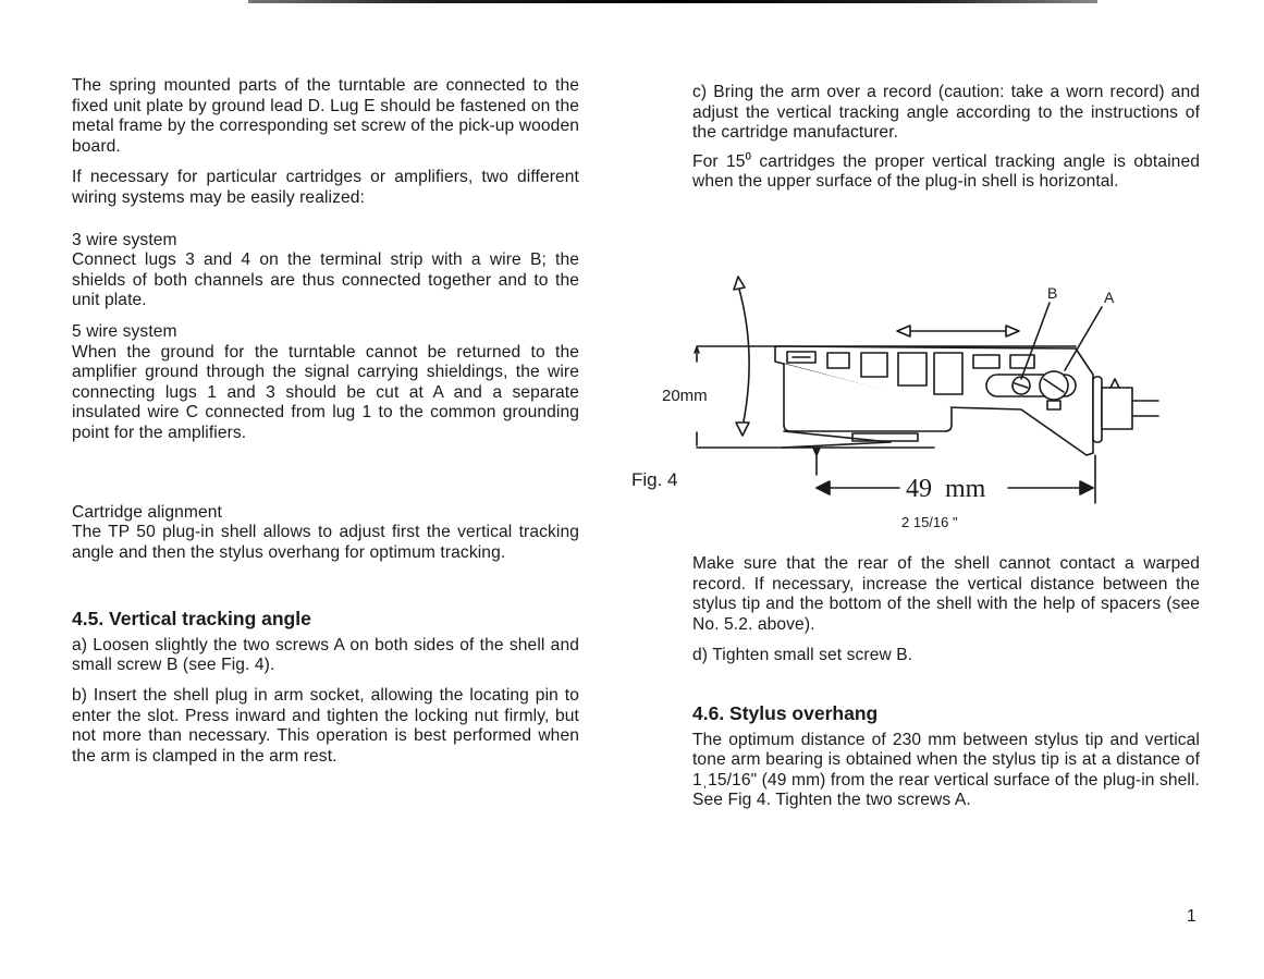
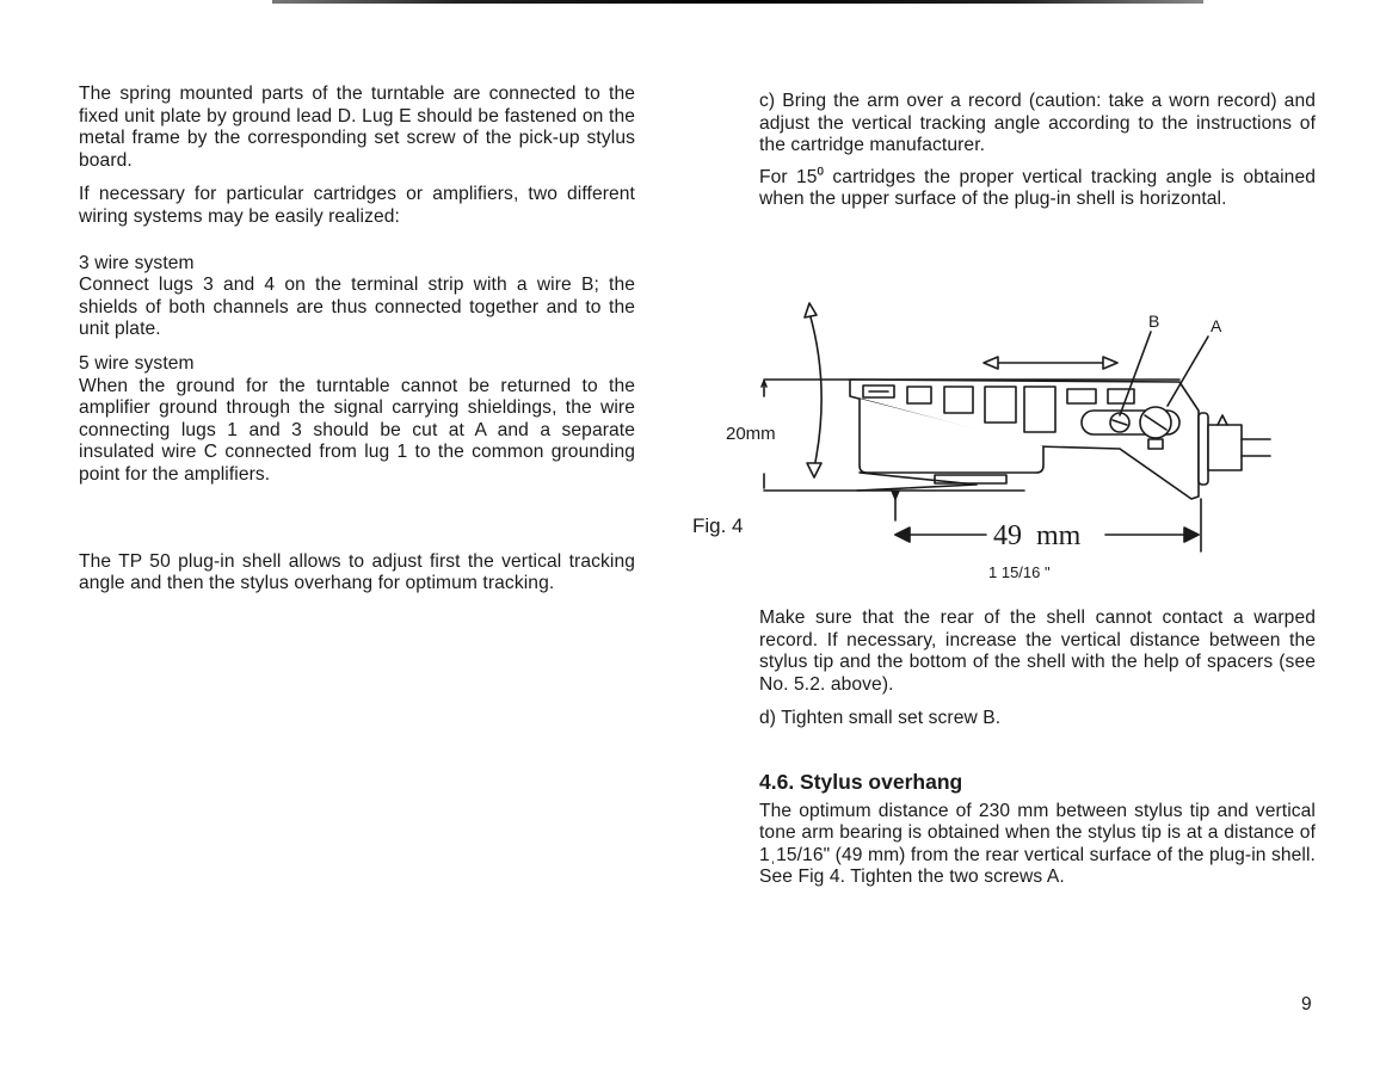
- The spring mounted parts of the turntable are connected to the fixed unit plate by ground lead D. Lug E should be fastened on the metal frame by the corresponding set screw of the pick-up wooden board.
+ The spring mounted parts of the turntable are connected to the fixed unit plate by ground lead D. Lug E should be fastened on the metal frame by the corresponding set screw of the pick-up stylus board.
  If necessary for particular cartridges or amplifiers, two different wiring systems may be easily realized:
  3 wire system
  Connect lugs 3 and 4 on the terminal strip with a wire B; the shields of both channels are thus connected together and to the unit plate.
  5 wire system
  When the ground for the turntable cannot be returned to the amplifier ground through the signal carrying shieldings, the wire connecting lugs 1 and 3 should be cut at A and a separate insulated wire C connected from lug 1 to the common grounding point for the amplifiers.
- Cartridge alignment
  The TP 50 plug-in shell allows to adjust first the vertical tracking angle and then the stylus overhang for optimum tracking.
- 4.5. Vertical tracking angle
- a) Loosen slightly the two screws A on both sides of the shell and small screw B (see Fig. 4).
- b) Insert the shell plug in arm socket, allowing the locating pin to enter the slot. Press inward and tighten the locking nut firmly, but not more than necessary. This operation is best performed when the arm is clamped in the arm rest.
  c) Bring the arm over a record (caution: take a worn record) and adjust the vertical tracking angle according to the instructions of the cartridge manufacturer.
  For 15⁰ cartridges the proper vertical tracking angle is obtained when the upper surface of the plug-in shell is horizontal.
  Make sure that the rear of the shell cannot contact a warped record. If necessary, increase the vertical distance between the stylus tip and the bottom of the shell with the help of spacers (see No. 5.2. above).
  d) Tighten small set screw B.
  4.6. Stylus overhang
  The optimum distance of 230 mm between stylus tip and vertical tone arm bearing is obtained when the stylus tip is at a distance of 1ˌ15/16" (49 mm) from the rear vertical surface of the plug-in shell. See Fig 4. Tighten the two screws A.
  B
  A
  20mm
  Fig. 4
  49 mm
- 2 15/16 "
+ 1 15/16 "
- 1
+ 9
